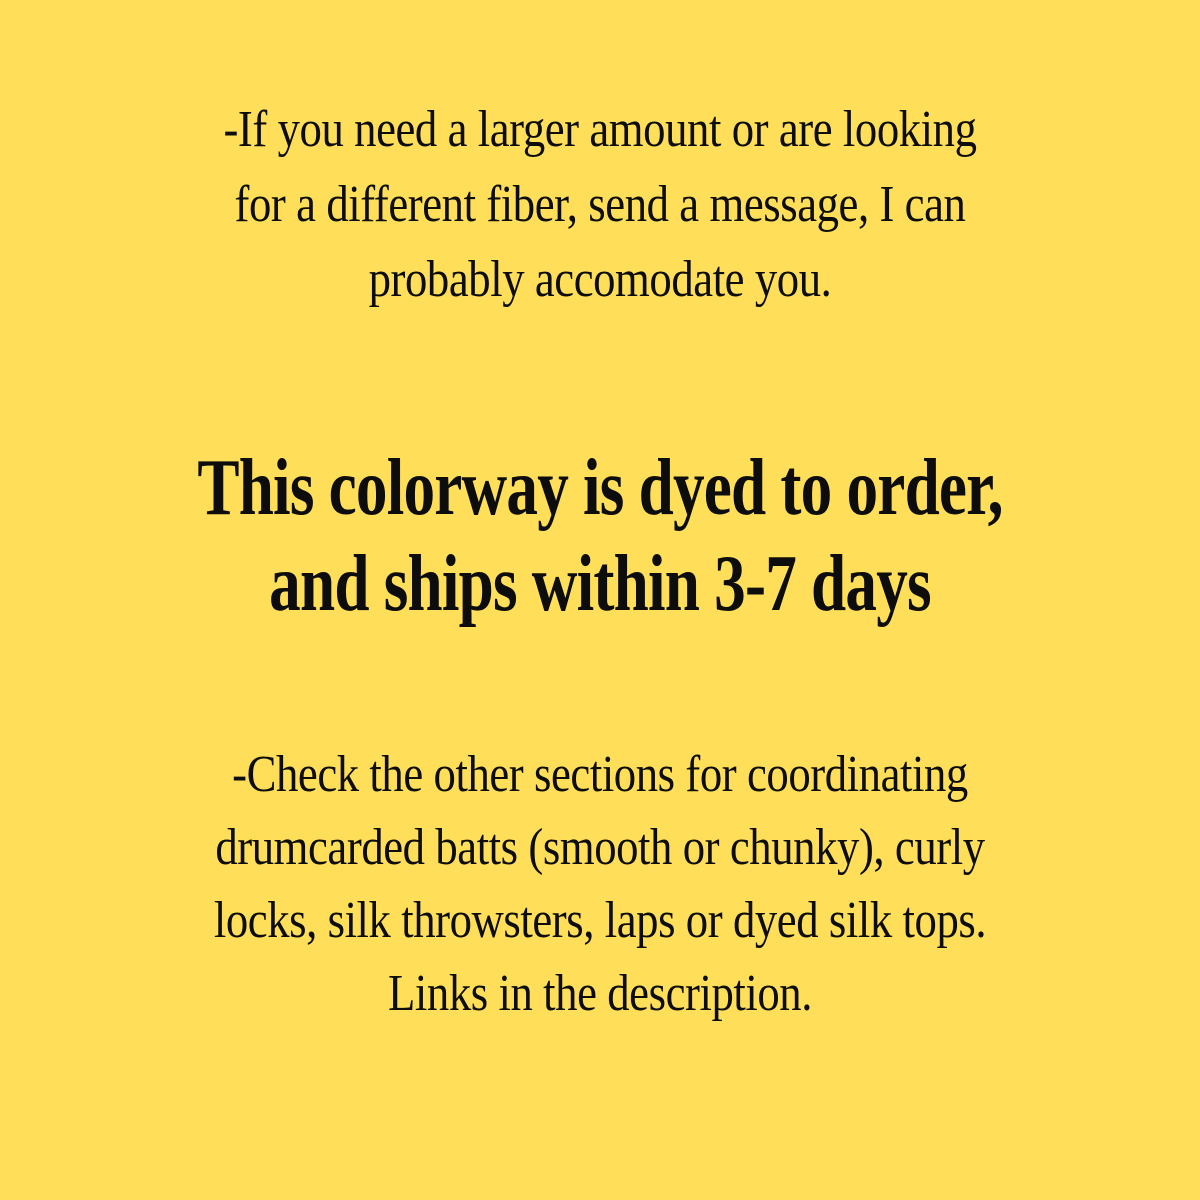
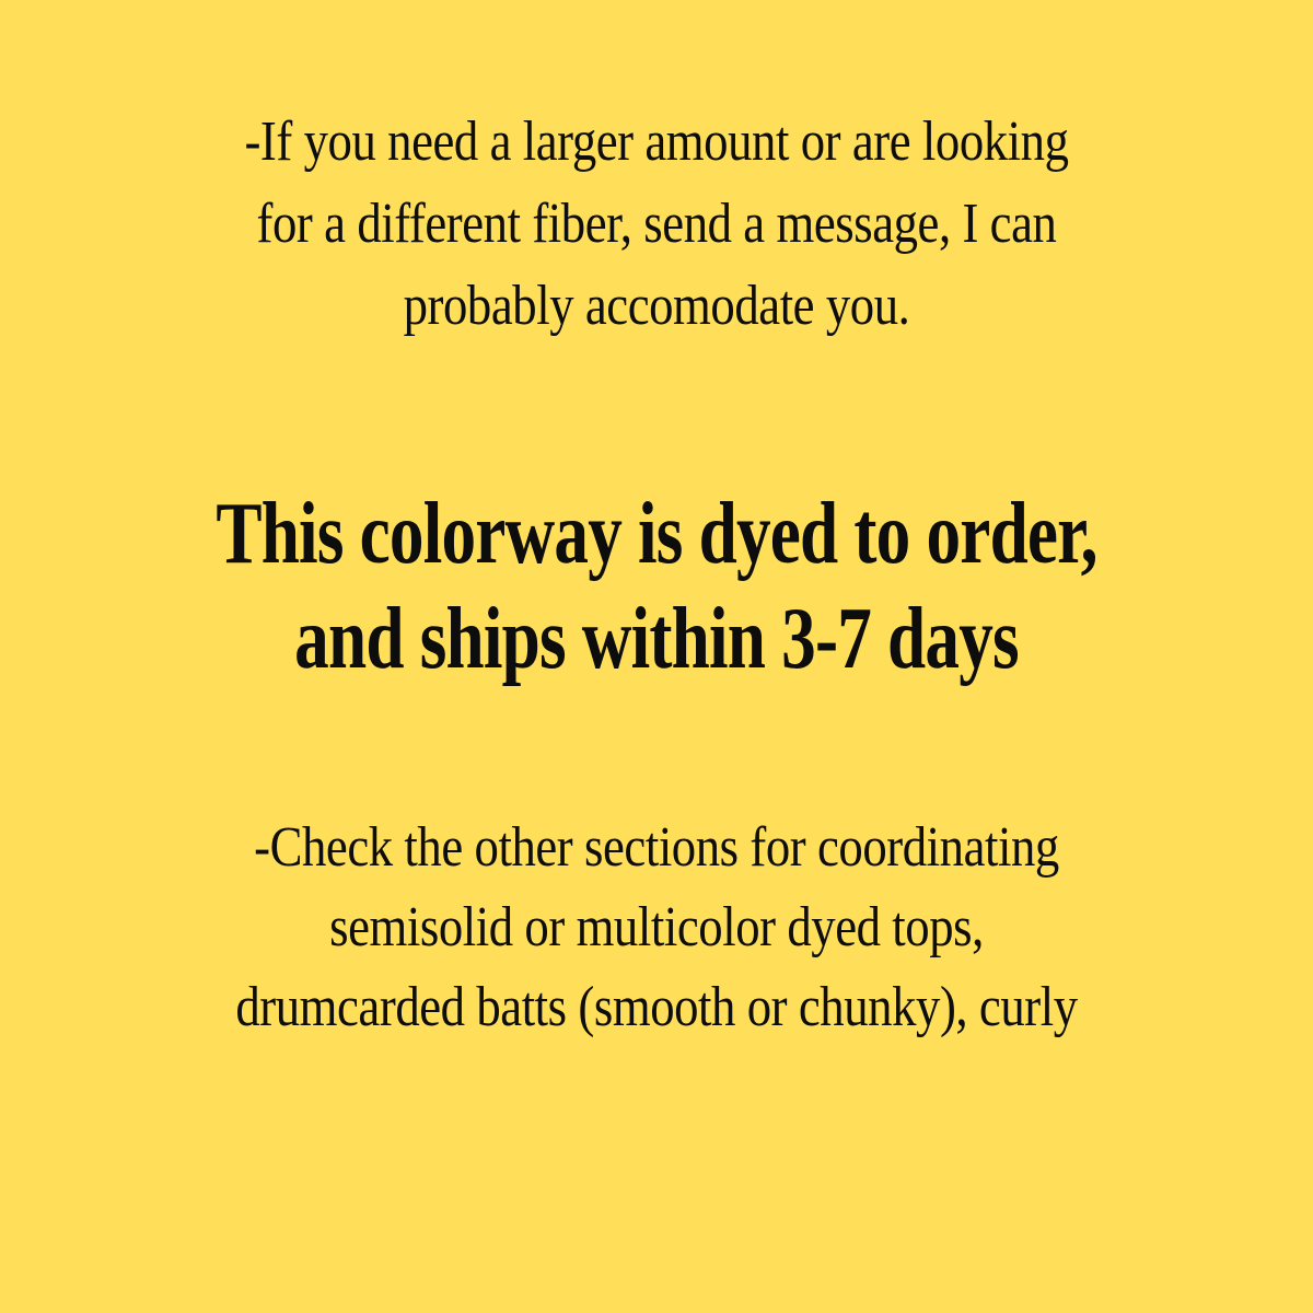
  -If you need a larger amount or are looking
  for a different fiber, send a message, I can
  probably accomodate you.
  This colorway is dyed to order,
  and ships within 3-7 days
  -Check the other sections for coordinating
+ semisolid or multicolor dyed tops,
  drumcarded batts (smooth or chunky), curly
- locks, silk throwsters, laps or dyed silk tops.
- Links in the description.
